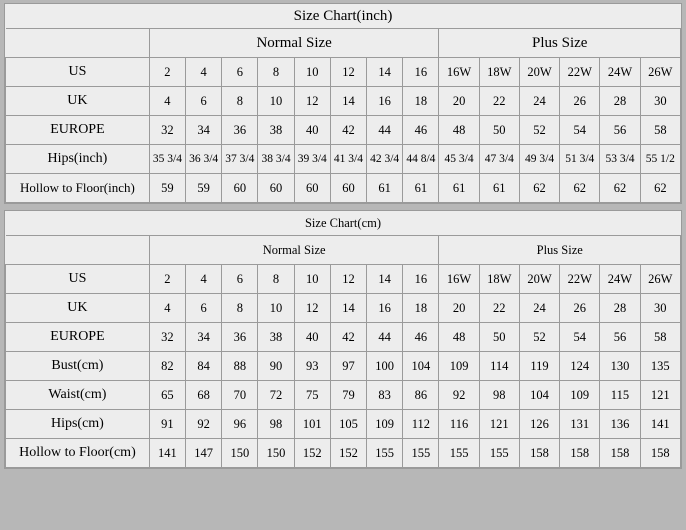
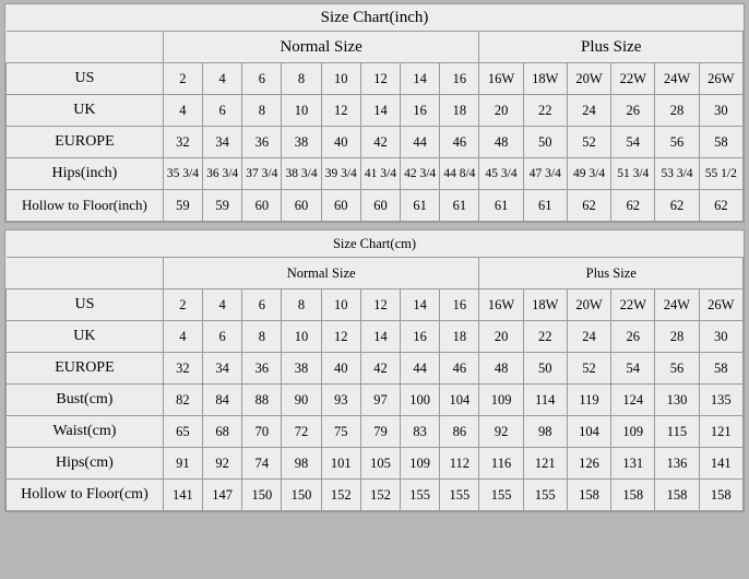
  Size Chart(inch)
  	Normal Size	Plus Size
  US	2	4	6	8	10	12	14	16	16W	18W	20W	22W	24W	26W
  UK	4	6	8	10	12	14	16	18	20	22	24	26	28	30
  EUROPE	32	34	36	38	40	42	44	46	48	50	52	54	56	58
  Hips(inch)	35 3/4	36 3/4	37 3/4	38 3/4	39 3/4	41 3/4	42 3/4	44 8/4	45 3/4	47 3/4	49 3/4	51 3/4	53 3/4	55 1/2
  Hollow to Floor(inch)	59	59	60	60	60	60	61	61	61	61	62	62	62	62
  Size Chart(cm)
  	Normal Size	Plus Size
  US	2	4	6	8	10	12	14	16	16W	18W	20W	22W	24W	26W
  UK	4	6	8	10	12	14	16	18	20	22	24	26	28	30
  EUROPE	32	34	36	38	40	42	44	46	48	50	52	54	56	58
  Bust(cm)	82	84	88	90	93	97	100	104	109	114	119	124	130	135
  Waist(cm)	65	68	70	72	75	79	83	86	92	98	104	109	115	121
- Hips(cm)	91	92	96	98	101	105	109	112	116	121	126	131	136	141
+ Hips(cm)	91	92	74	98	101	105	109	112	116	121	126	131	136	141
  Hollow to Floor(cm)	141	147	150	150	152	152	155	155	155	155	158	158	158	158
